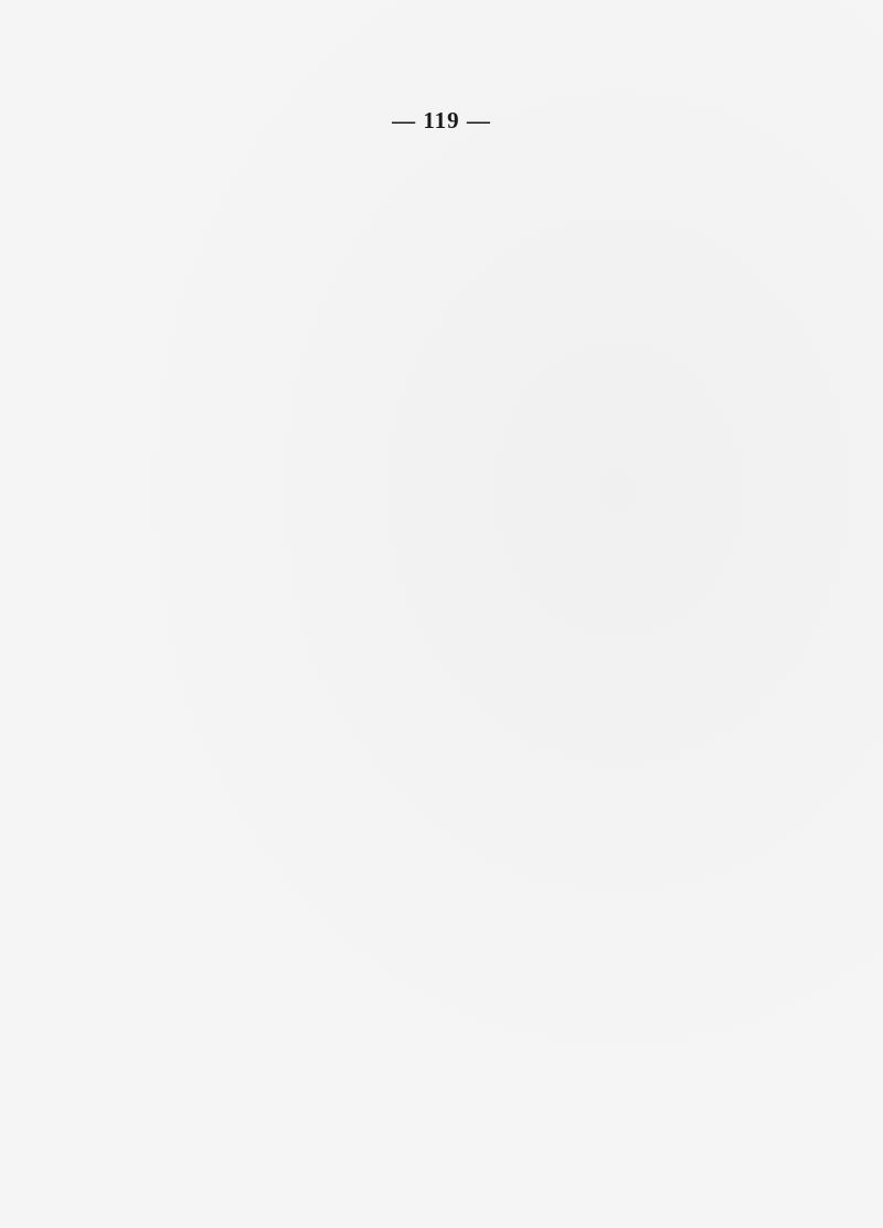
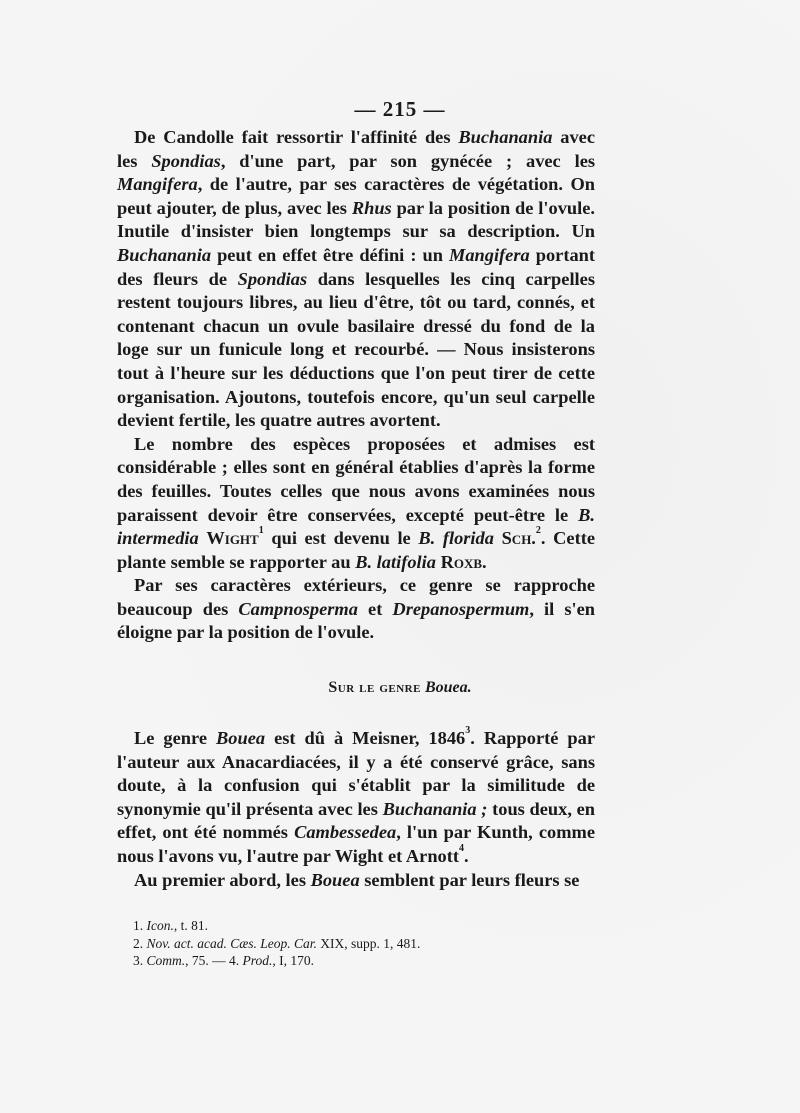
- — 119 —
+ — 215 —
+ De Candolle fait ressortir l'affinité des Buchanania avec les Spondias, d'une part, par son gynécée ; avec les Mangifera, de l'autre, par ses caractères de végétation. On peut ajouter, de plus, avec les Rhus par la position de l'ovule. Inutile d'insister bien longtemps sur sa description. Un Buchanania peut en effet être défini : un Mangifera portant des fleurs de Spondias dans lesquelles les cinq carpelles restent toujours libres, au lieu d'être, tôt ou tard, connés, et contenant chacun un ovule basilaire dressé du fond de la loge sur un funicule long et recourbé. — Nous insisterons tout à l'heure sur les déductions que l'on peut tirer de cette organisation. Ajoutons, toutefois encore, qu'un seul carpelle devient fertile, les quatre autres avortent.
+ Le nombre des espèces proposées et admises est considérable ; elles sont en général établies d'après la forme des feuilles. Toutes celles que nous avons examinées nous paraissent devoir être conservées, excepté peut-être le B. intermedia Wight1 qui est devenu le B. florida Sch.2. Cette plante semble se rapporter au B. latifolia Roxb.
+ Par ses caractères extérieurs, ce genre se rapproche beaucoup des Campnosperma et Drepanospermum, il s'en éloigne par la position de l'ovule.
+ Sur le genre Bouea.
+ Le genre Bouea est dû à Meisner, 18463. Rapporté par l'auteur aux Anacardiacées, il y a été conservé grâce, sans doute, à la confusion qui s'établit par la similitude de synonymie qu'il présenta avec les Buchanania ; tous deux, en effet, ont été nommés Cambessedea, l'un par Kunth, comme nous l'avons vu, l'autre par Wight et Arnott4.
+ Au premier abord, les Bouea semblent par leurs fleurs se
+ 1. Icon., t. 81.
+ 2. Nov. act. acad. Cæs. Leop. Car. XIX, supp. 1, 481.
+ 3. Comm., 75. — 4. Prod., I, 170.
